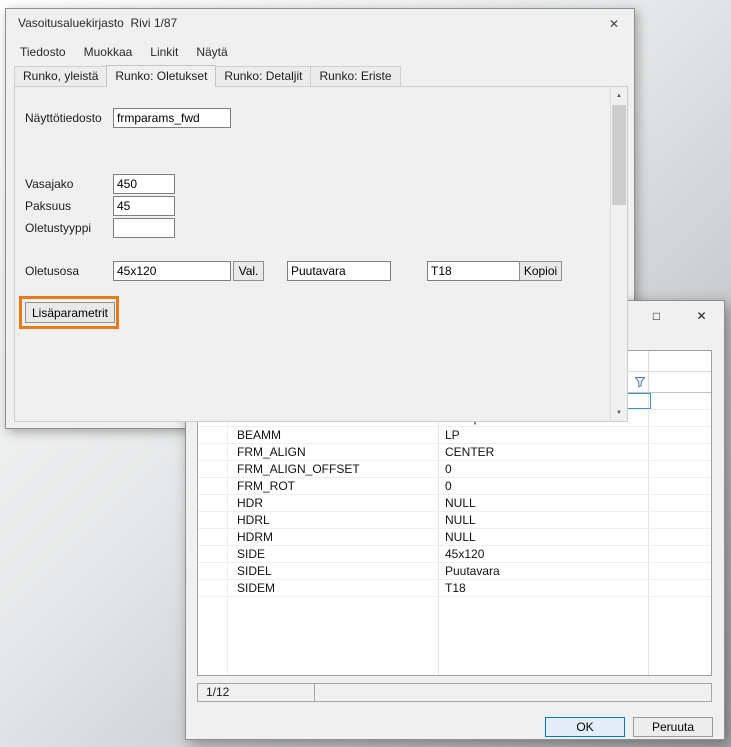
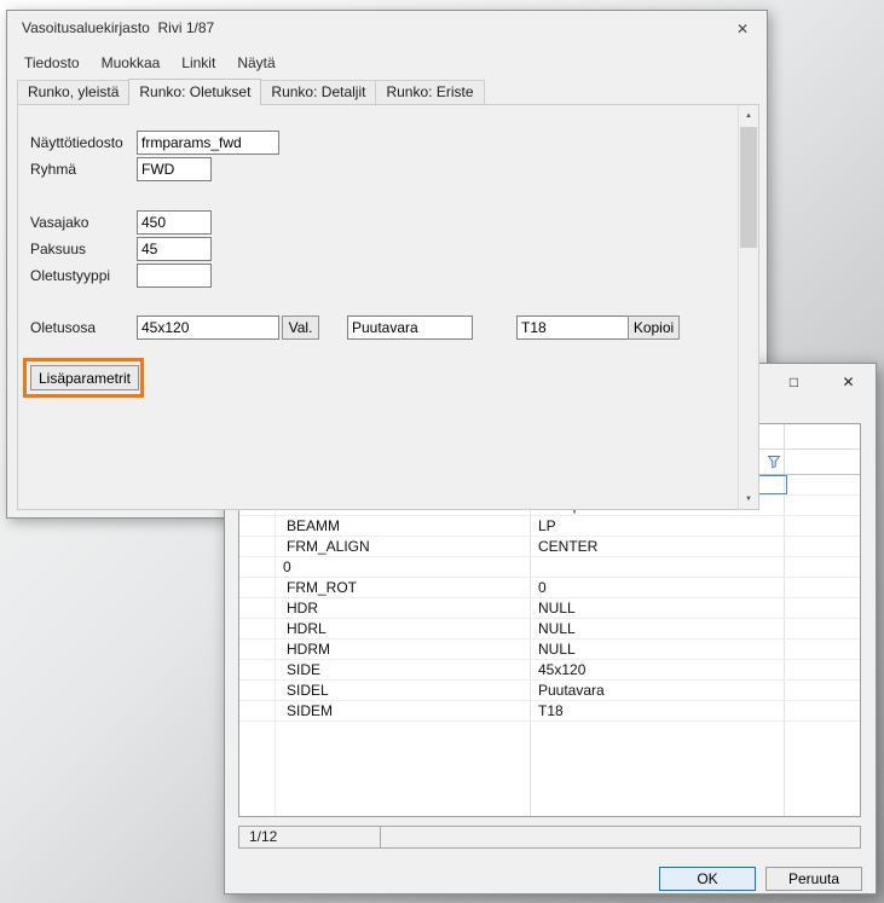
  Vasoitusaluekirjasto Rivi 1/87
  ✕
  Tiedosto
  Muokkaa
  Linkit
  Näytä
  Runko, yleistä
  Runko: Oletukset
  Runko: Detaljit
  Runko: Eriste
  Näyttötiedosto
  frmparams_fwd
+ Ryhmä
+ FWD
  Vasajako
  450
  Paksuus
  45
  Oletustyyppi
  Oletusosa
  45x120
  Val.
  Puutavara
  T18
  Kopioi
  Lisäparametrit
  □
  ✕
  BEAMM
  LP
  FRM_ALIGN
  CENTER
- FRM_ALIGN_OFFSET
  0
  FRM_ROT
  0
  HDR
  NULL
  HDRL
  NULL
  HDRM
  NULL
  SIDE
  45x120
  SIDEL
  Puutavara
  SIDEM
  T18
  1/12
  OK
  Peruuta
